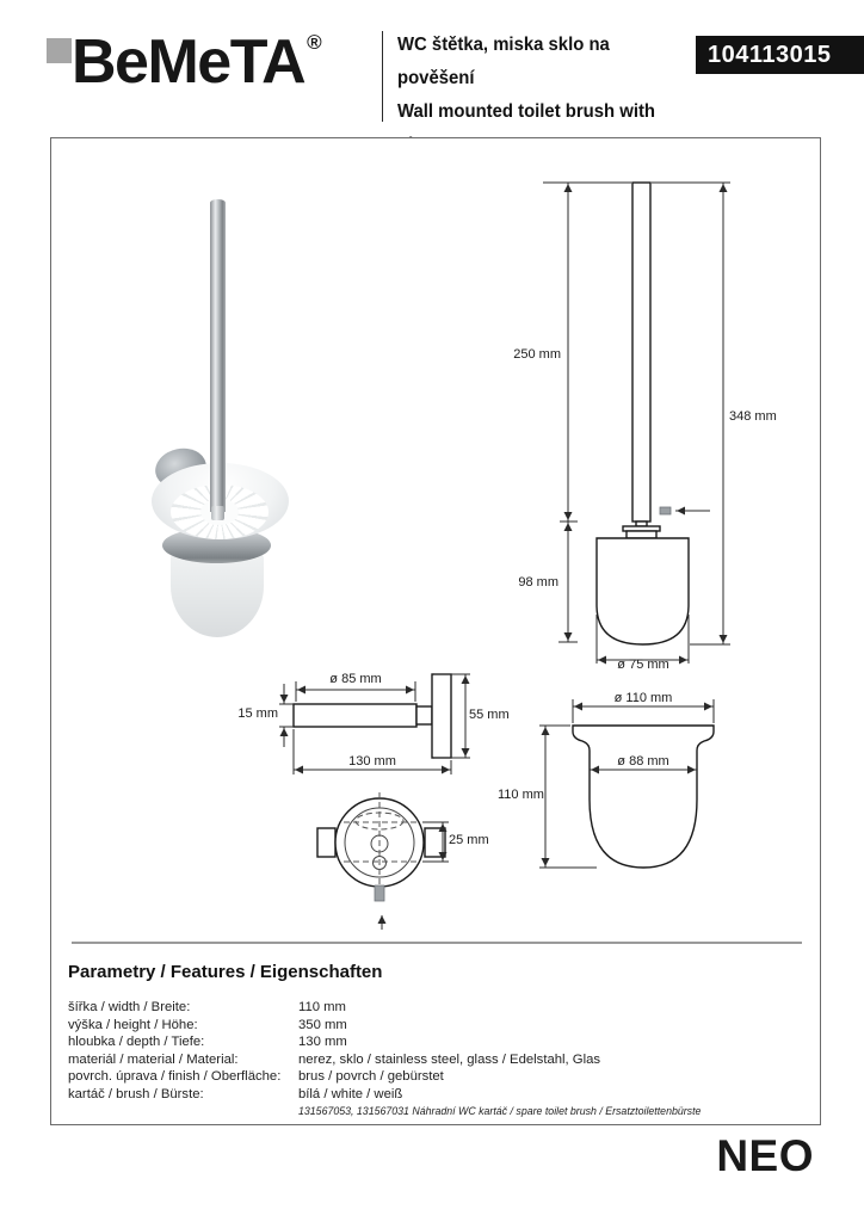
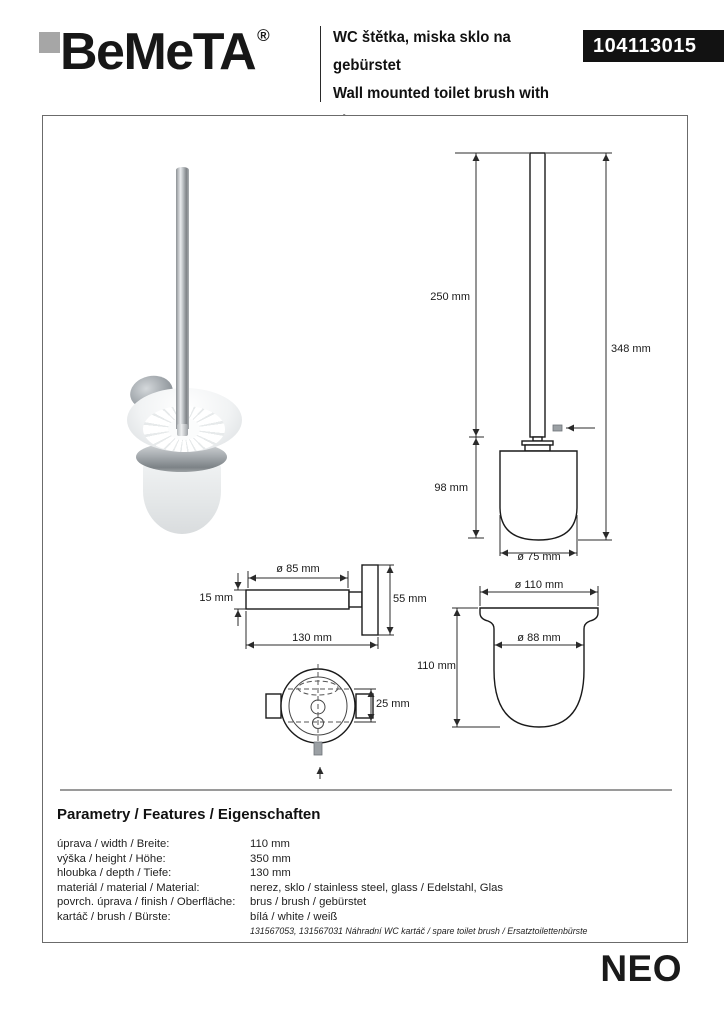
  BeMeTA®
- WC štětka, miska sklo na pověšení
+ WC štětka, miska sklo na gebürstet
  Wall mounted toilet brush with
  104113015
  250 mm
  348 mm
  98 mm
  ø 75 mm
  ø 85 mm
  15 mm
  55 mm
  130 mm
  ø 110 mm
  ø 88 mm
  110 mm
  25 mm
  Parametry / Features / Eigenschaften
- šířka / width / Breite:
+ úprava / width / Breite:
  110 mm
  výška / height / Höhe:
  350 mm
  hloubka / depth / Tiefe:
  130 mm
  materiál / material / Material:
  nerez, sklo / stainless steel, glass / Edelstahl, Glas
  povrch. úprava / finish / Oberfläche:
- brus / povrch / gebürstet
+ brus / brush / gebürstet
  kartáč / brush / Bürste:
  bílá / white / weiß
  131567053, 131567031 Náhradní WC kartáč / spare toilet brush / Ersatztoilettenbürste
  NEO
